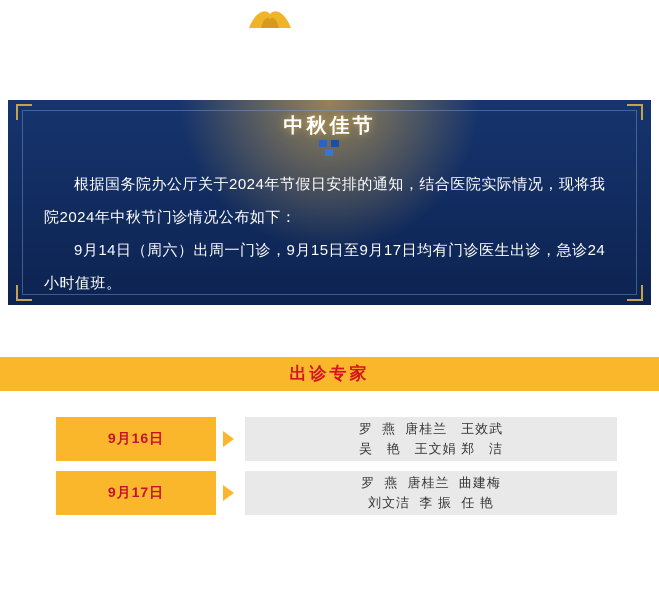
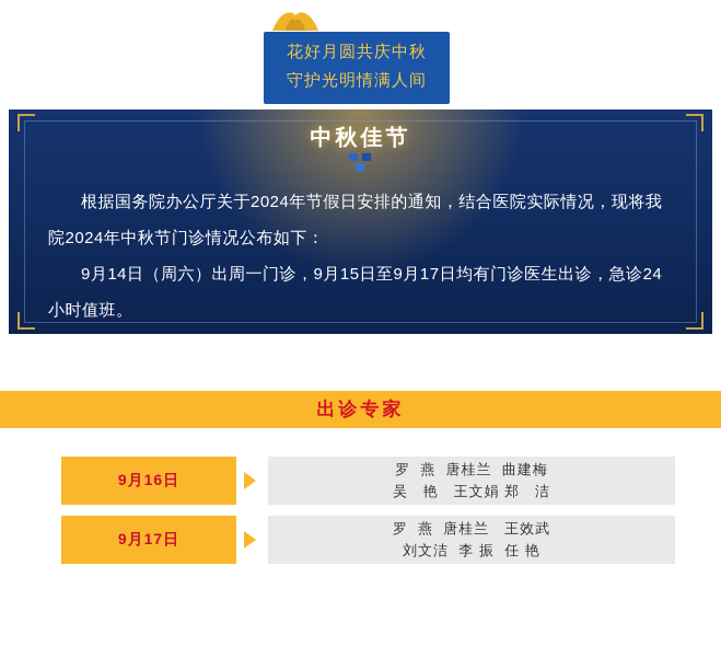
+ 花好月圆共庆中秋
+ 守护光明情满人间
  中秋佳节
  根据国务院办公厅关于2024年节假日安排的通知，结合医院实际情况，现将我院2024年中秋节门诊情况公布如下：
  9月14日（周六）出周一门诊，9月15日至9月17日均有门诊医生出诊，急诊24小时值班。
  出诊专家
  9月16日
- 罗 燕 唐桂兰 王效武
+ 罗 燕 唐桂兰 曲建梅
  吴 艳 王文娟 郑 洁
  9月17日
- 罗 燕 唐桂兰 曲建梅
+ 罗 燕 唐桂兰 王效武
  刘文洁 李 振 任 艳
